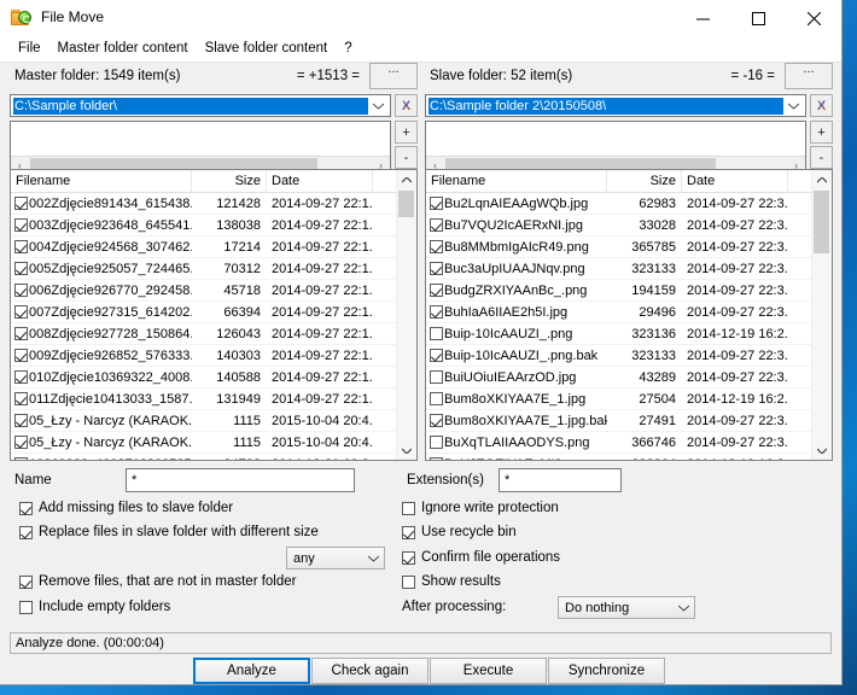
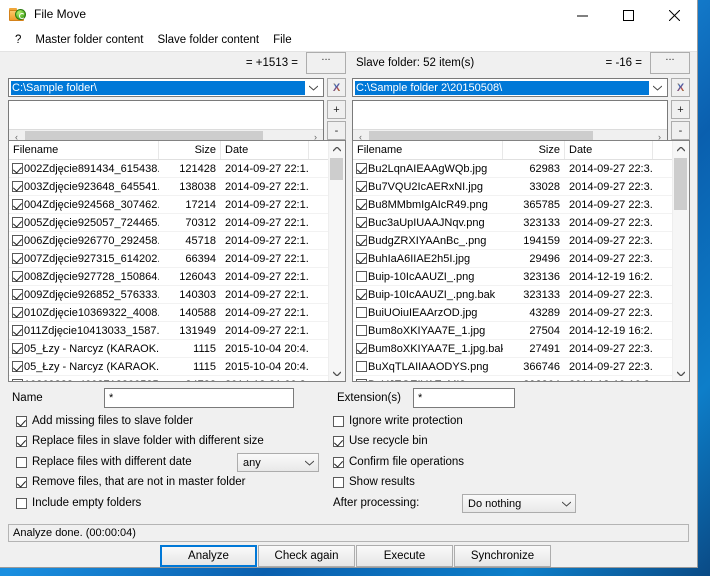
  File Move
- File
+ ?
  Master folder content
  Slave folder content
- ?
+ File
- Master folder: 1549 item(s)
  = +1513 =
  ...
  C:\Sample folder\
  X
  ‹
  ›
  +
  -
  Filename
  Size
  Date
  002Zdjęcie891434_615438.
  121428
  2014-09-27 22:1.
  003Zdjęcie923648_645541.
  138038
  2014-09-27 22:1.
  004Zdjęcie924568_307462.
  17214
  2014-09-27 22:1.
  005Zdjęcie925057_724465.
  70312
  2014-09-27 22:1.
  006Zdjęcie926770_292458.
  45718
  2014-09-27 22:1.
  007Zdjęcie927315_614202.
  66394
  2014-09-27 22:1.
  008Zdjęcie927728_150864.
  126043
  2014-09-27 22:1.
  009Zdjęcie926852_576333.
  140303
  2014-09-27 22:1.
  010Zdjęcie10369322_4008.
  140588
  2014-09-27 22:1.
  011Zdjęcie10413033_1587.
  131949
  2014-09-27 22:1.
  05_Łzy - Narcyz (KARAOK.
  1115
  2015-10-04 20:4.
  05_Łzy - Narcyz (KARAOK.
  1115
  2015-10-04 20:4.
  Slave folder: 52 item(s)
  = -16 =
  ...
  C:\Sample folder 2\20150508\
  X
  ‹
  ›
  +
  -
  Filename
  Size
  Date
  Bu2LqnAIEAAgWQb.jpg
  62983
  2014-09-27 22:3.
  Bu7VQU2IcAERxNI.jpg
  33028
  2014-09-27 22:3.
  Bu8MMbmIgAIcR49.png
  365785
  2014-09-27 22:3.
  Buc3aUpIUAAJNqv.png
  323133
  2014-09-27 22:3.
  BudgZRXIYAAnBc_.png
  194159
  2014-09-27 22:3.
  BuhIaA6IIAE2h5I.jpg
  29496
  2014-09-27 22:3.
  Buip-10IcAAUZI_.png
  323136
  2014-12-19 16:2.
  Buip-10IcAAUZI_.png.bak
  323133
  2014-09-27 22:3.
  BuiUOiuIEAArzOD.jpg
  43289
  2014-09-27 22:3.
  Bum8oXKIYAA7E_1.jpg
  27504
  2014-12-19 16:2.
  Bum8oXKIYAA7E_1.jpg.ba
  27491
  2014-09-27 22:3.
  BuXqTLAIIAAODYS.png
  366746
  2014-09-27 22:3.
  Name
  *
  Extension(s)
  *
  Add missing files to slave folder
  Replace files in slave folder with different size
+ Replace files with different date
  any
  Remove files, that are not in master folder
  Include empty folders
  Ignore write protection
  Use recycle bin
  Confirm file operations
  Show results
  After processing:
  Do nothing
  Analyze done. (00:00:04)
  Analyze
  Check again
  Execute
  Synchronize
